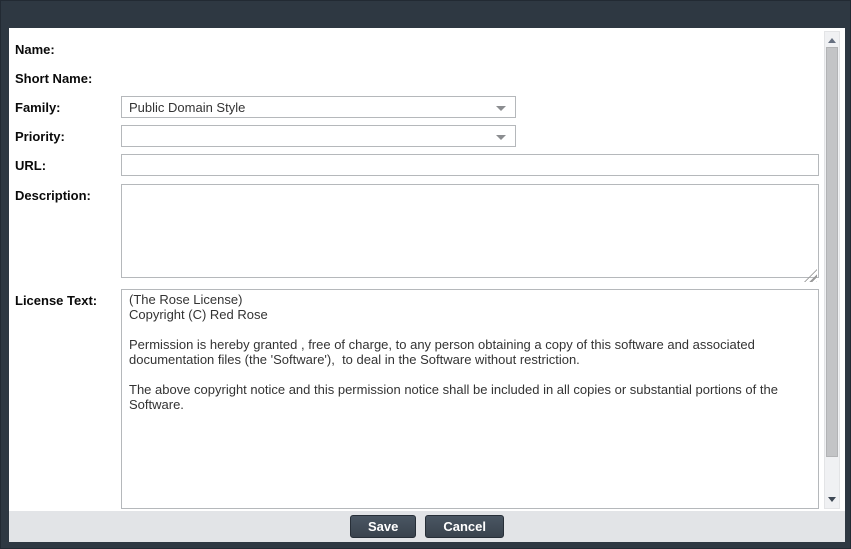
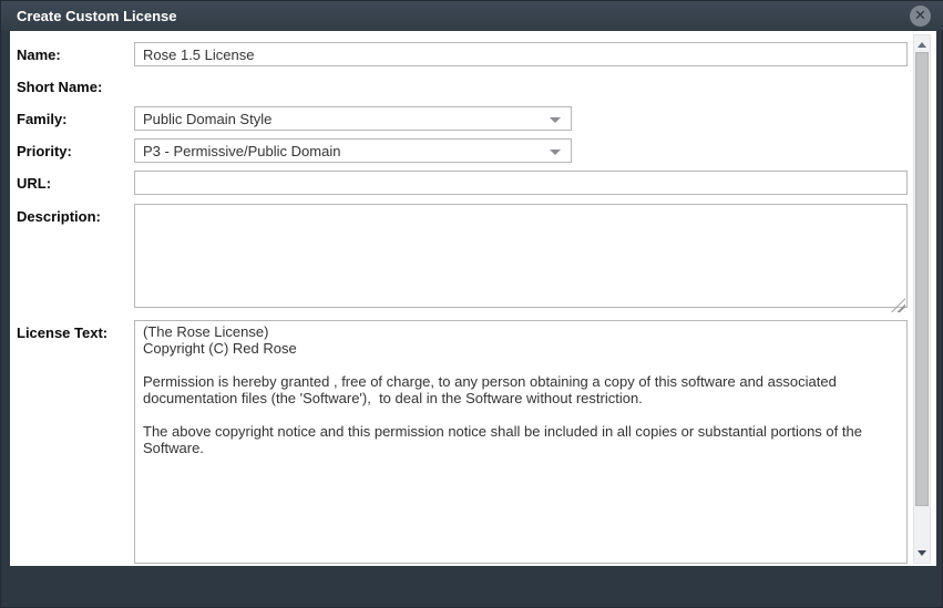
+ Create Custom License
+ ✕
  Name:
+ Rose 1.5 License
  Short Name:
  Family:
  Public Domain Style
  Priority:
+ P3 - Permissive/Public Domain
  URL:
  Description:
  License Text:
  (The Rose License)
  Copyright (C) Red Rose
- Save
- Cancel
